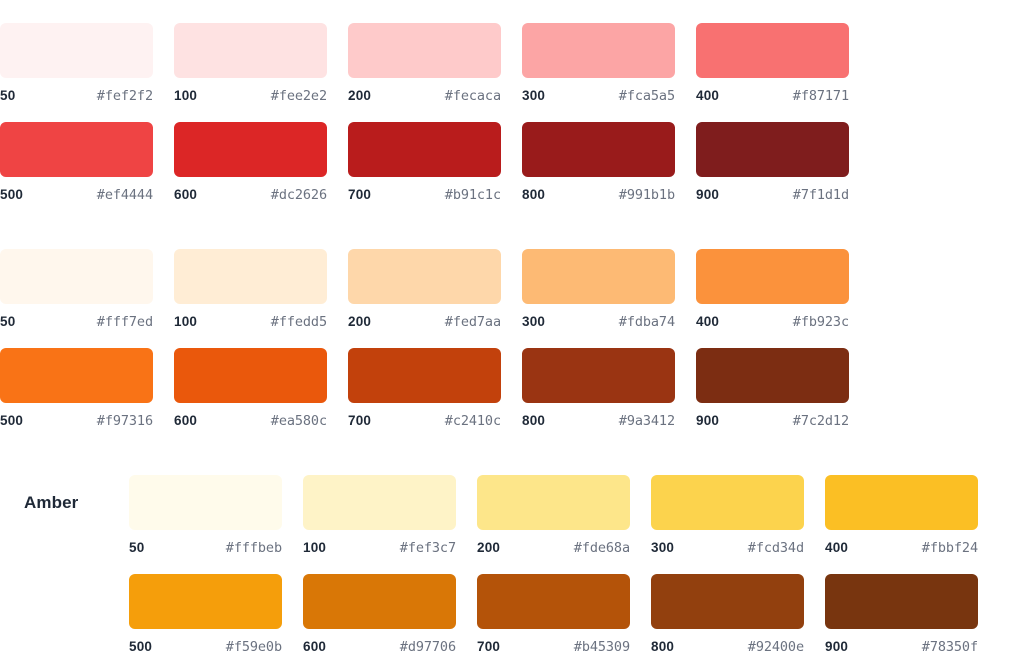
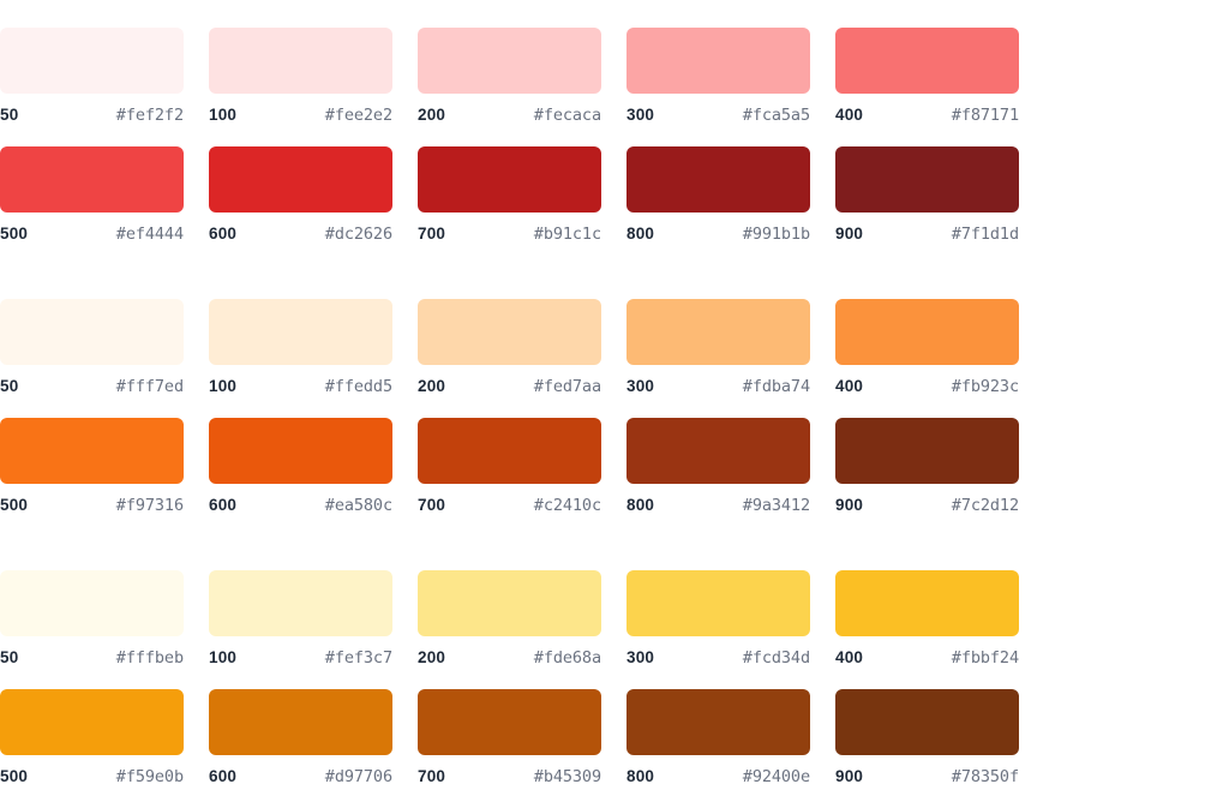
  50
  #fef2f2
  100
  #fee2e2
  200
  #fecaca
  300
  #fca5a5
  400
  #f87171
  500
  #ef4444
  600
  #dc2626
  700
  #b91c1c
  800
  #991b1b
  900
  #7f1d1d
  50
  #fff7ed
  100
  #ffedd5
  200
  #fed7aa
  300
  #fdba74
  400
  #fb923c
  500
  #f97316
  600
  #ea580c
  700
  #c2410c
  800
  #9a3412
  900
  #7c2d12
- Amber
  50
  #fffbeb
  100
  #fef3c7
  200
  #fde68a
  300
  #fcd34d
  400
  #fbbf24
  500
  #f59e0b
  600
  #d97706
  700
  #b45309
  800
  #92400e
  900
  #78350f
